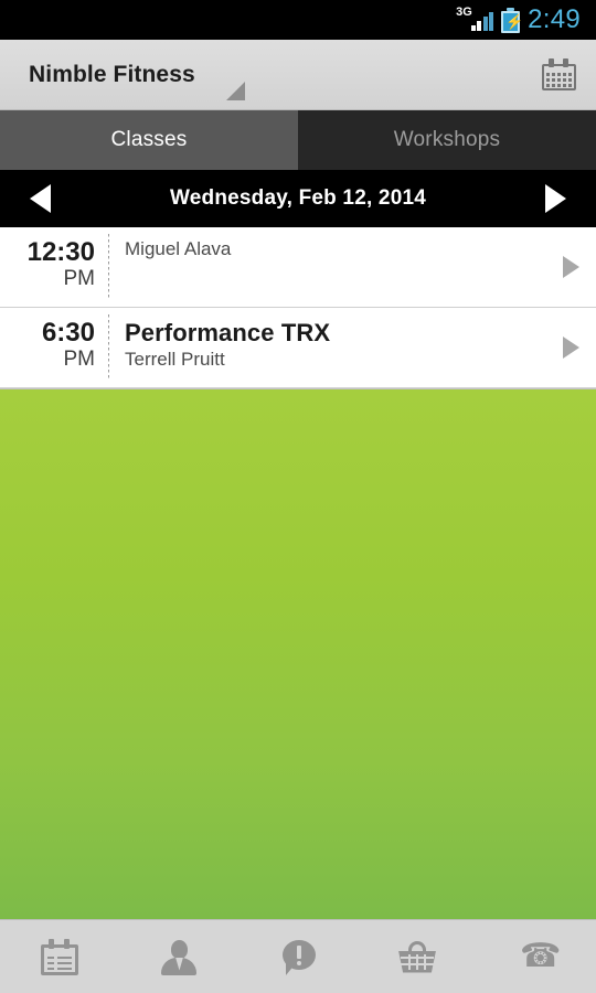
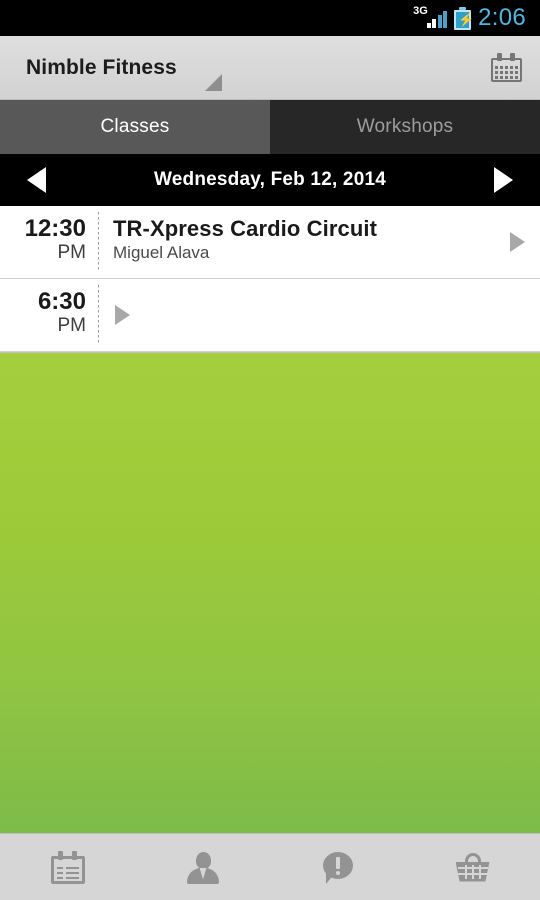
  3G
  ⚡
- 2:49
+ 2:06
  Nimble Fitness
  Classes
  Workshops
  Wednesday, Feb 12, 2014
  12:30
  PM
+ TR-Xpress Cardio Circuit
  Miguel Alava
  6:30
  PM
- Performance TRX
- Terrell Pruitt
- ☎
